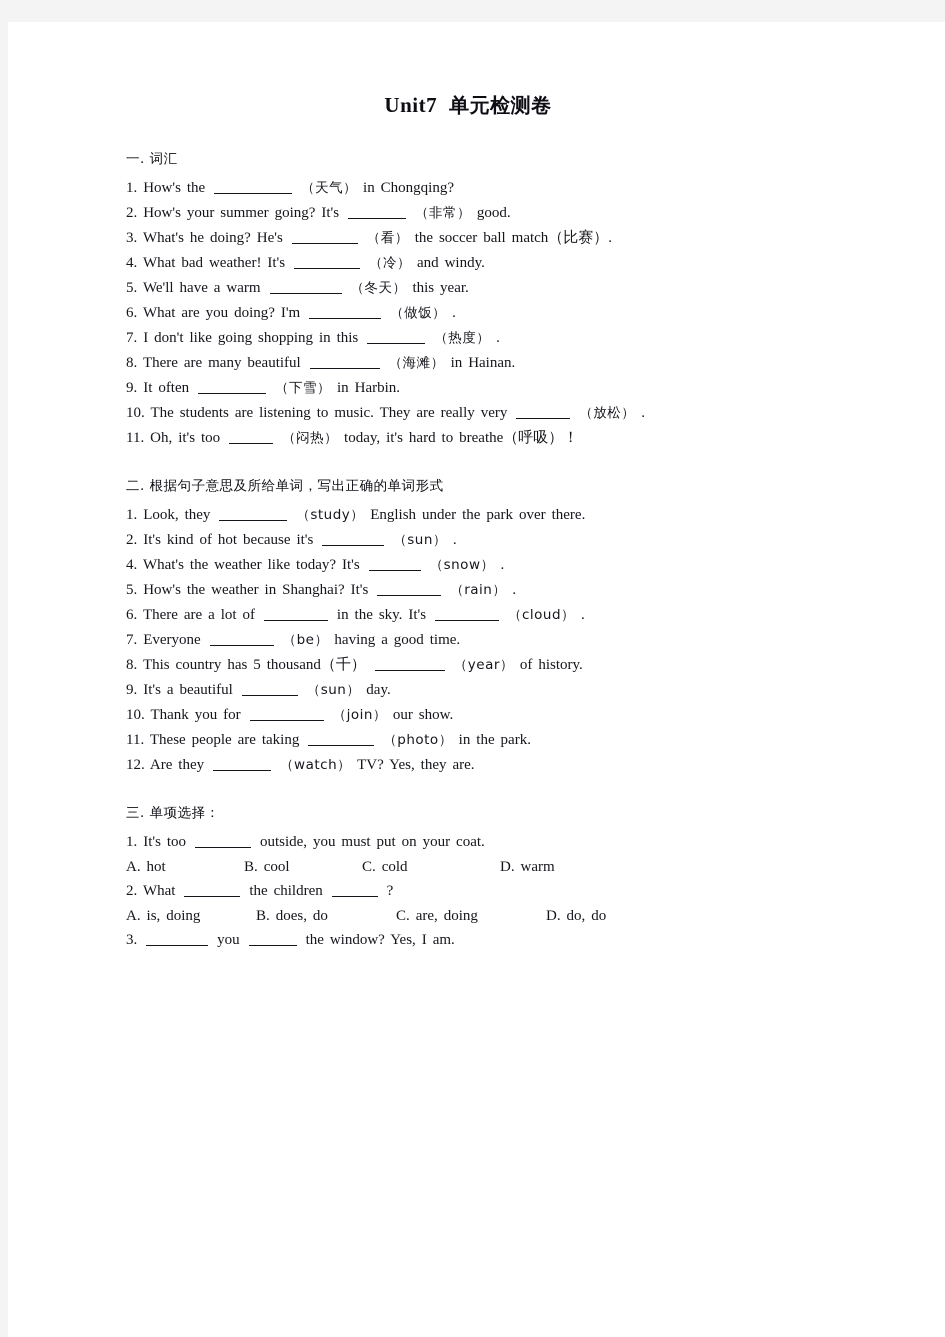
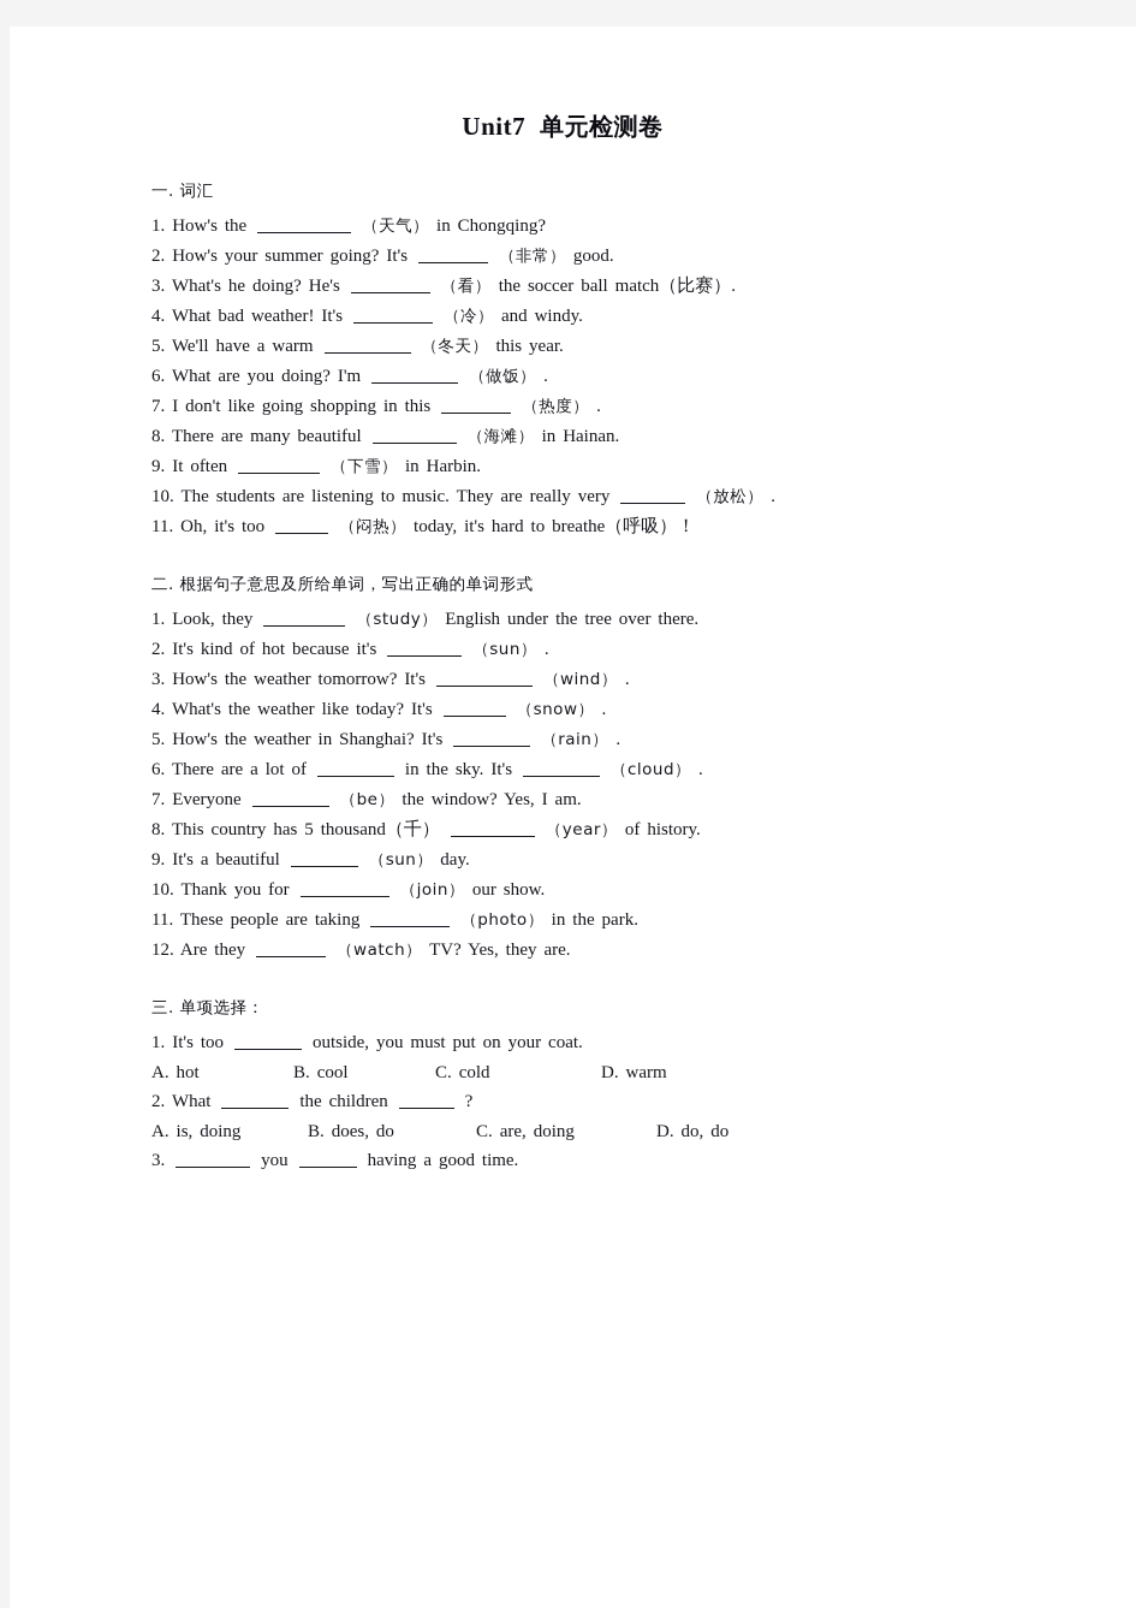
  Unit7 单元检测卷
  一. 词汇
  1. How's the （天气） in Chongqing?
  2. How's your summer going? It's （非常） good.
  3. What's he doing? He's （看） the soccer ball match（比赛）.
  4. What bad weather! It's （冷） and windy.
  5. We'll have a warm （冬天） this year.
  6. What are you doing? I'm （做饭） .
  7. I don't like going shopping in this （热度） .
  8. There are many beautiful （海滩） in Hainan.
  9. It often （下雪） in Harbin.
  10. The students are listening to music. They are really very （放松） .
  11. Oh, it's too （闷热） today, it's hard to breathe（呼吸）！
  二. 根据句子意思及所给单词，写出正确的单词形式
- 1. Look, they （study） English under the park over there.
+ 1. Look, they （study） English under the tree over there.
  2. It's kind of hot because it's （sun） .
+ 3. How's the weather tomorrow? It's （wind） .
  4. What's the weather like today? It's （snow） .
  5. How's the weather in Shanghai? It's （rain） .
  6. There are a lot of in the sky. It's （cloud） .
- 7. Everyone （be） having a good time.
+ 7. Everyone （be） the window? Yes, I am.
  8. This country has 5 thousand（千） （year） of history.
  9. It's a beautiful （sun） day.
  10. Thank you for （join） our show.
  11. These people are taking （photo） in the park.
  12. Are they （watch） TV? Yes, they are.
  三. 单项选择：
  1. It's too outside, you must put on your coat.
  A. hot B. cool C. cold D. warm
  2. What the children ?
  A. is, doing B. does, do C. are, doing D. do, do
- 3. you the window? Yes, I am.
+ 3. you having a good time.
